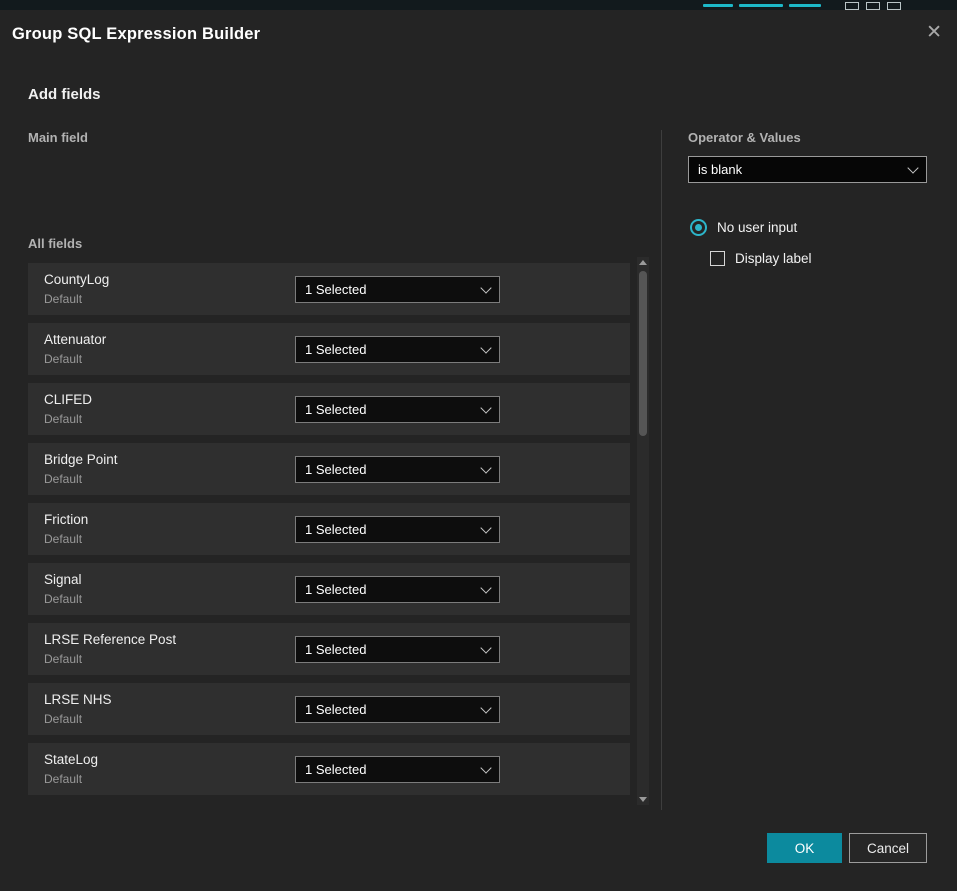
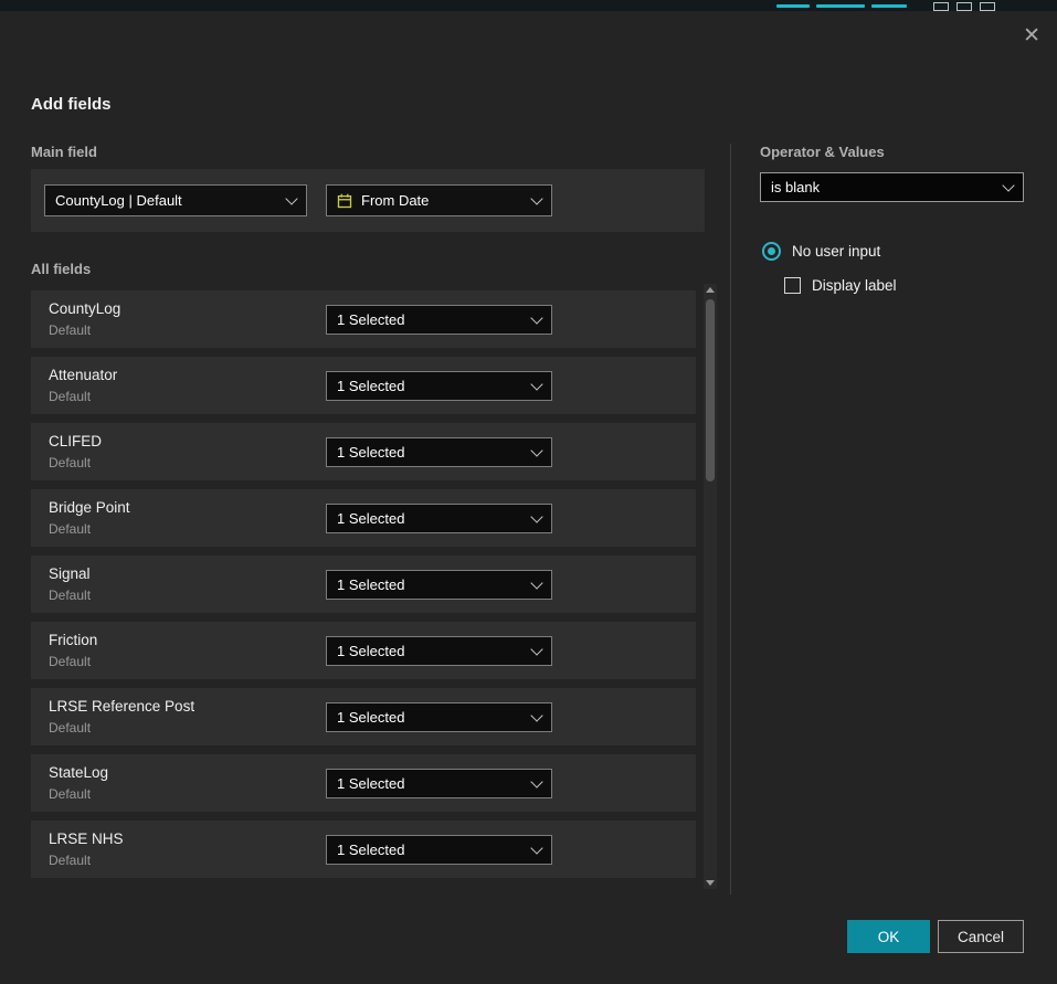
- Group SQL Expression Builder
  ✕
  Add fields
  Main field
+ CountyLog | Default
+ From Date
  All fields
  CountyLog
  Default
  1 Selected
  Attenuator
  Default
  1 Selected
  CLIFED
  Default
  1 Selected
  Bridge Point
  Default
  1 Selected
- Friction
+ Signal
  Default
  1 Selected
- Signal
+ Friction
  Default
  1 Selected
  LRSE Reference Post
  Default
  1 Selected
- LRSE NHS
+ StateLog
  Default
  1 Selected
- StateLog
+ LRSE NHS
  Default
  1 Selected
  Operator & Values
  is blank
  No user input
  Display label
  OK
  Cancel
